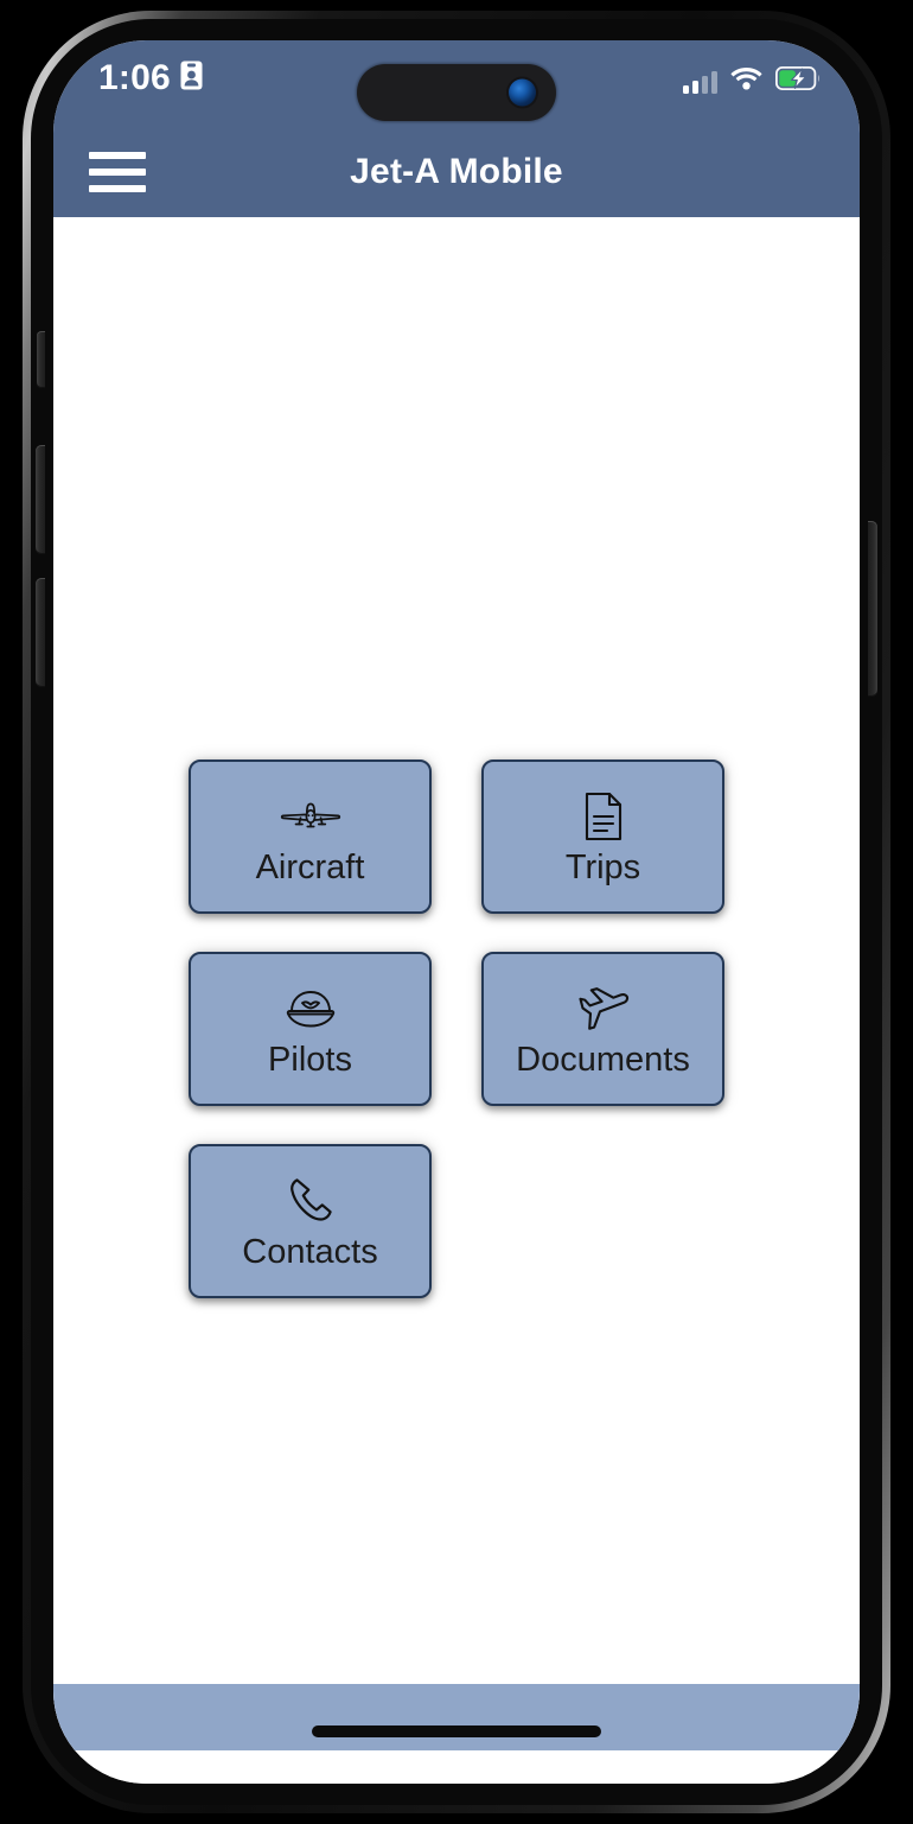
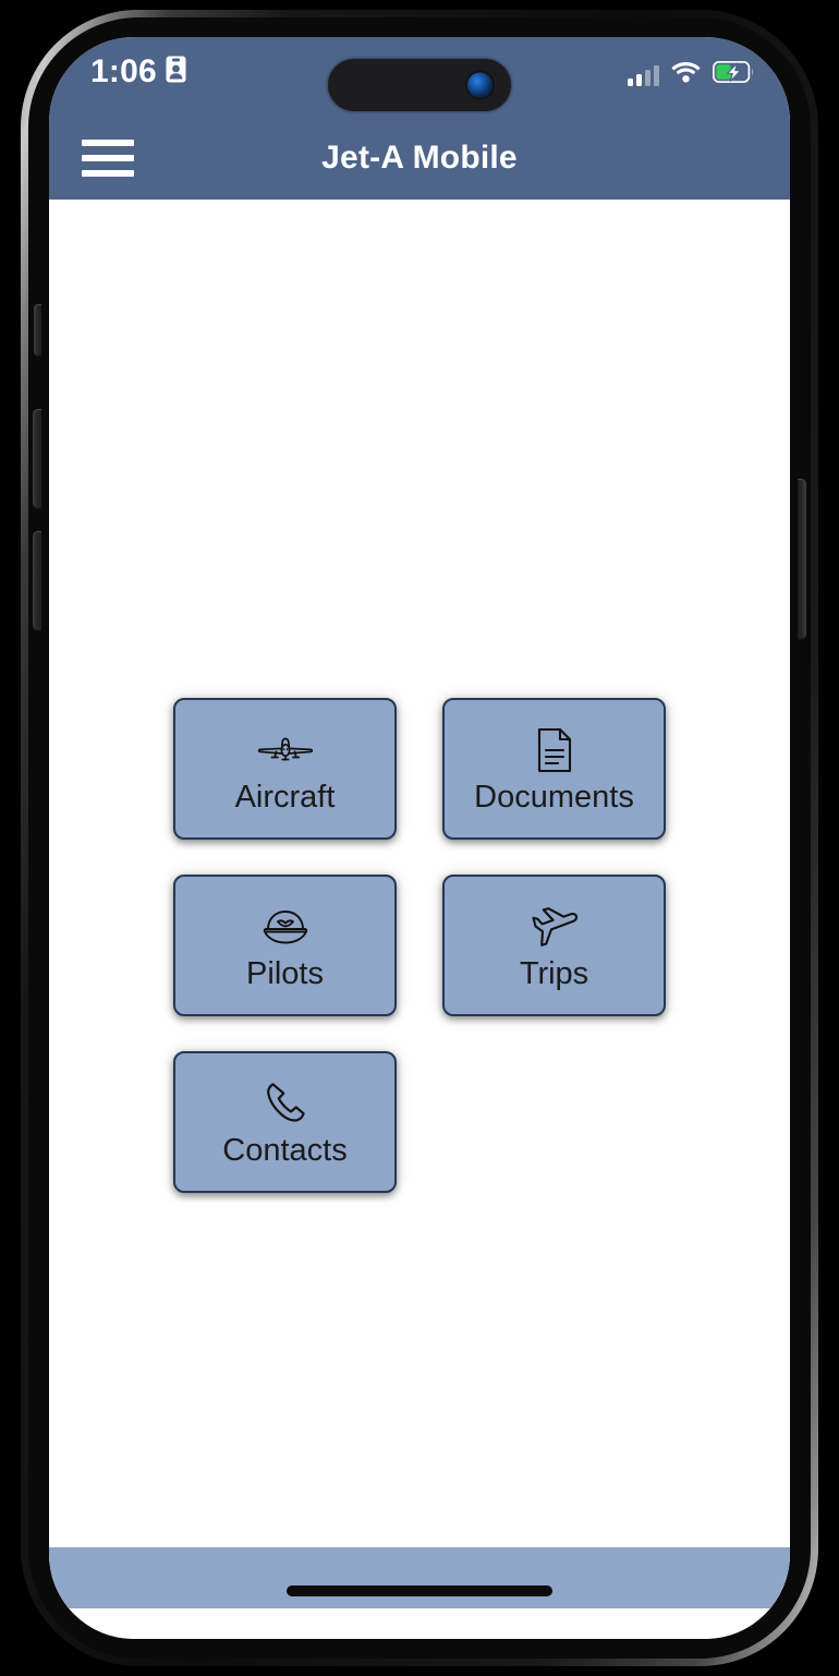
  1:06
  Jet-A Mobile
  Aircraft
- Trips
+ Documents
  Pilots
- Documents
+ Trips
  Contacts
